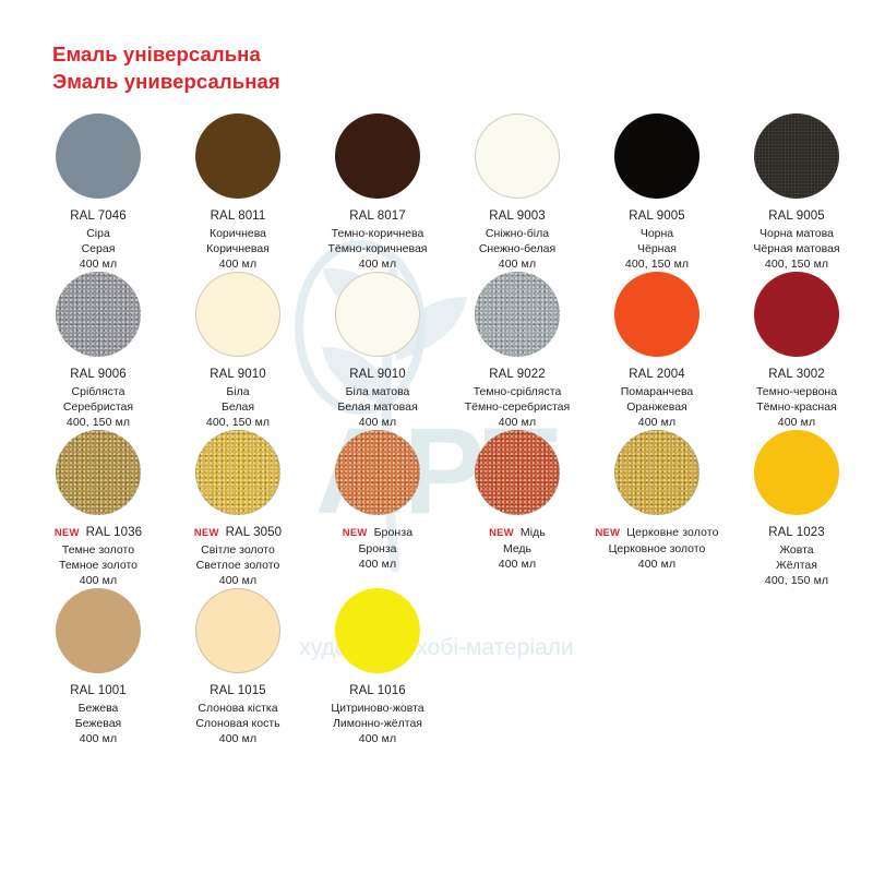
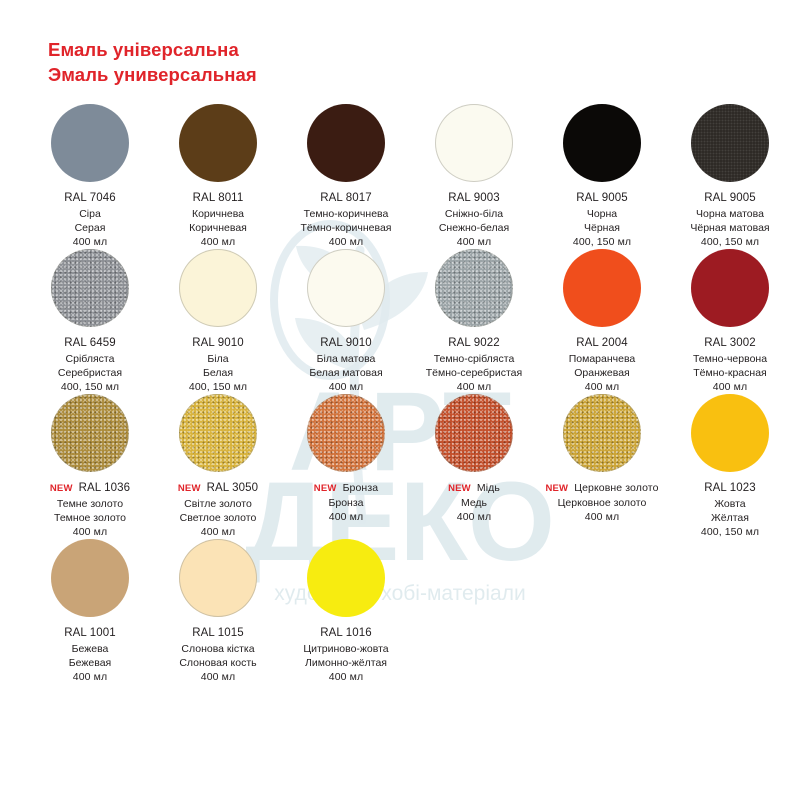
+ ДЕКО
  худ хобі-матеріали
  Емаль універсальна
  Эмаль универсальная
  RAL 7046
  Сіра
  Серая
  400 мл
  RAL 8011
  Коричнева
  Коричневая
  400 мл
  RAL 8017
  Темно-коричнева
  Тёмно-коричневая
  400 мл
  RAL 9003
  Сніжно-біла
  Снежно-белая
  400 мл
  RAL 9005
  Чорна
  Чёрная
  400, 150 мл
  RAL 9005
  Чорна матова
  Чёрная матовая
  400, 150 мл
- RAL 9006
+ RAL 6459
  Срібляста
  Серебристая
  400, 150 мл
  RAL 9010
  Біла
  Белая
  400, 150 мл
  RAL 9010
  Біла матова
  Белая матовая
  400 мл
  RAL 9022
  Темно-срібляста
  Тёмно-серебристая
  400 мл
  RAL 2004
  Помаранчева
  Оранжевая
  400 мл
  RAL 3002
  Темно-червона
  Тёмно-красная
  400 мл
  NEW
  RAL 1036
  Темне золото
  Темное золото
  400 мл
  NEW
  RAL 3050
  Світле золото
  Светлое золото
  400 мл
  NEW
  Бронза
  Бронза
  400 мл
  NEW
  Мідь
  Медь
  400 мл
  NEW
  Церковне золото
  Церковное золото
  400 мл
  RAL 1023
  Жовта
  Жёлтая
  400, 150 мл
  RAL 1001
  Бежева
  Бежевая
  400 мл
  RAL 1015
  Слонова кістка
  Слоновая кость
  400 мл
  RAL 1016
  Цитриново-жовта
  Лимонно-жёлтая
  400 мл
